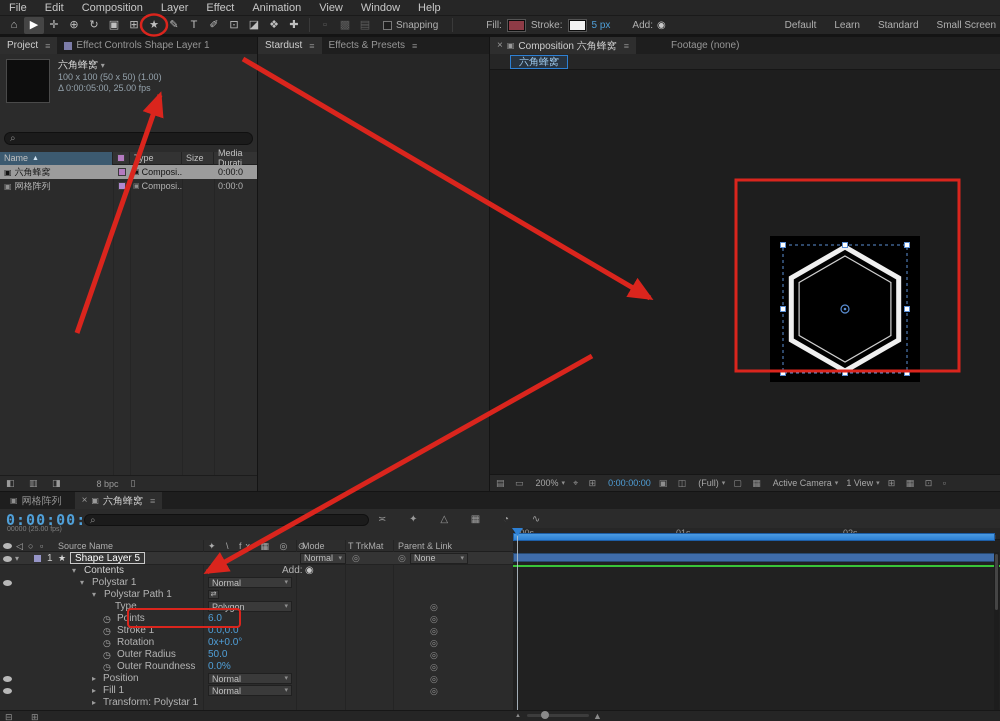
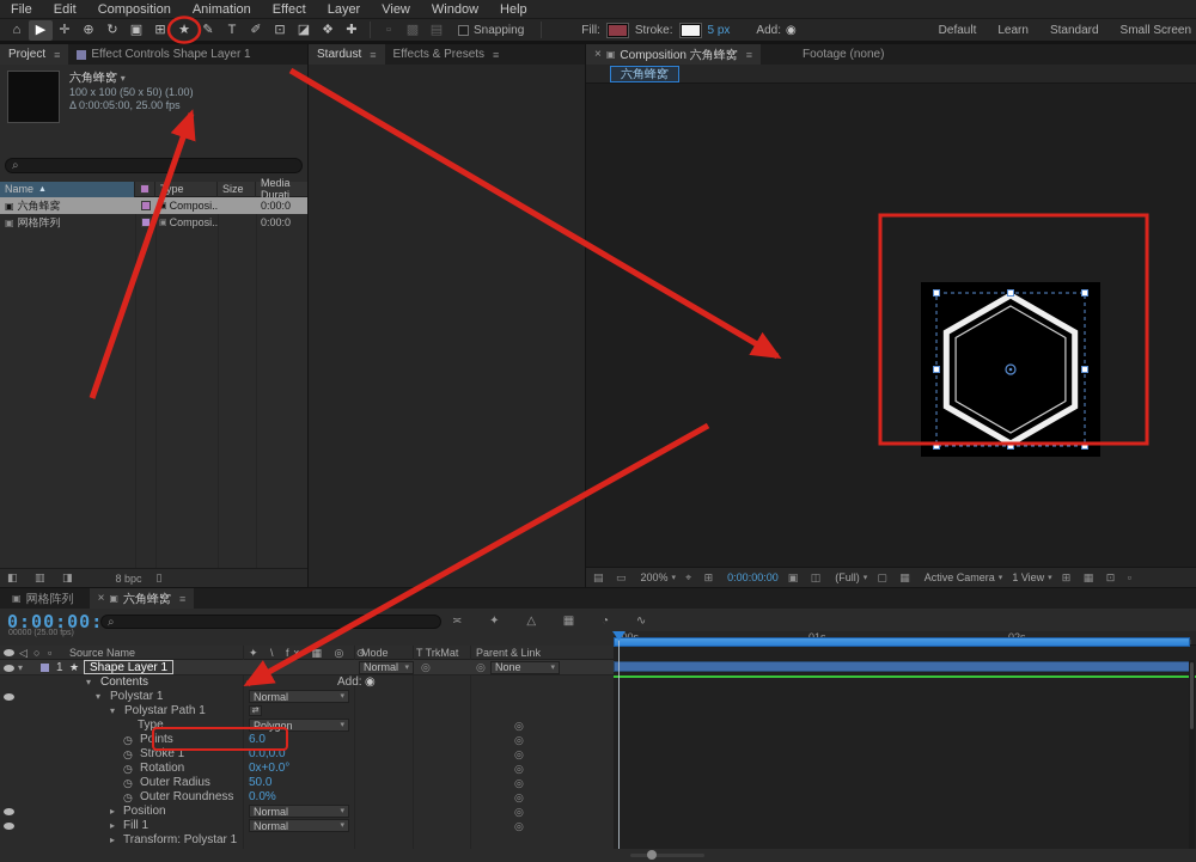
  File
  Edit
  Composition
- Layer
+ Animation
  Effect
- Animation
+ Layer
  View
  Window
  Help
  ⌂
  ▶
  ✛
  ⊕
  ↻
  ▣
  ⊞
  ★
  ✎
  T
  ✐
  ⊡
  ◪
  ❖
  ✚
  ▫
  ▩
  ▤
  Snapping
  Fill:
  Stroke:
  5 px
  Add:
  ◉
  Default
  Learn
  Standard
  Small Screen
  Project
  ≡
  Effect Controls Shape Layer 1
  六角蜂窝 ▾
  100 x 100 (50 x 50) (1.00)
  Δ 0:00:05:00, 25.00 fps
  ⌕
  Name
  ype
  Size
  Media Durati
  ▣
  六角蜂窝
  Composi..
  0:00:0
  ▣
  网格阵列
  Composi..
  0:00:0
  ◧ ▥ ◨
  8 bpc
  ▯
  Stardust
  ≡
  Effects & Presets
  ≡
  ×
  ▣
  Composition 六角蜂窝
  ≡
  Footage (none)
  六角蜂窝
  ▤ ▭
  200%
  ⌖ ⊞
  0:00:00:00
  ▣ ◫
  (Full)
  ▢ ▦
  Active Camera
  1 View
  ⊞ ▦ ⊡ ▫
  ▣
  网格阵列
  ×
  ▣
  六角蜂窝
  ≡
  0:00:00:
  ⌕
  ≍ ✦ △ ▦ ◔ ∿
  ◁
  ○
  ▫
  Source Name
  ✦ \ f ▦ ◎ ⊙
  Mode
  T TrkMat
  Parent & Link
  ▾
  1
  ★
- Shape Layer 5
+ Shape Layer 1
  Normal
  ◎
  ◎
  None
  ▾
  Contents
  Add:
  ◉
  ▾
  Polystar 1
  Normal
  ▾
  Polystar Path 1
  Type
  Polygon
  ◎
  ◷
  Points
  6.0
  ◎
  ◷
  Stroke 1
  0.0,0.0
  ◎
  ◷
  Rotation
  0x+0.0°
  ◎
  ◷
  Outer Radius
  50.0
  ◎
  ◷
  Outer Roundness
  0.0%
  ◎
  ▸
  Position
  Normal
  ◎
  ▸
  Fill 1
  Normal
  ◎
  ▸
  Transform: Polystar 1
- ⊟ ⊞
- ▲
